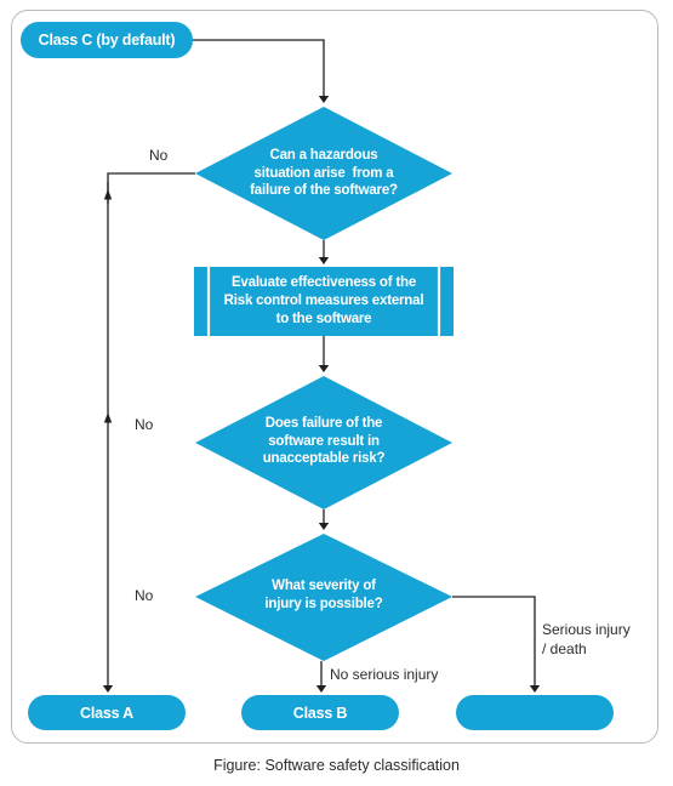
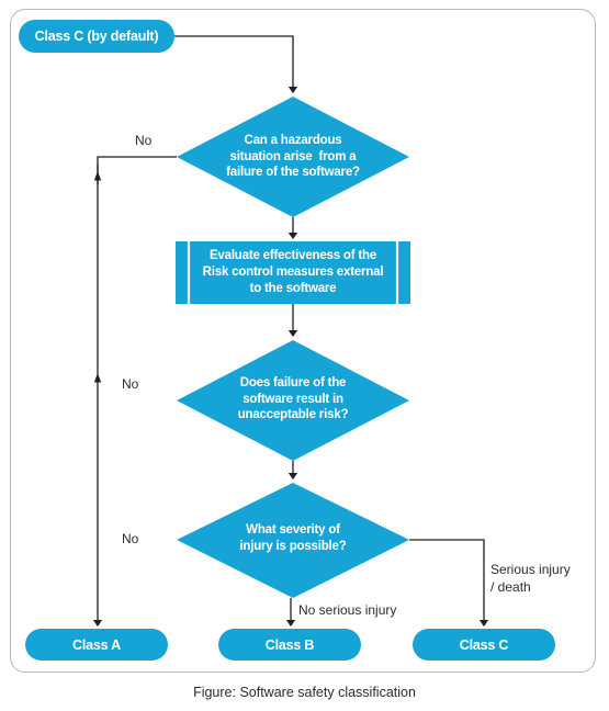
  Class C (by default)
  Can a hazardous
  situation arise from a
  failure of the software?
  Evaluate effectiveness of the
  Risk control measures external
  to the software
  Does failure of the
  software result in
  unacceptable risk?
  What severity of
  injury is possible?
  Class A
  Class B
+ Class C
  No
  No
  No
  No serious injury
  Serious injury
  / death
  Figure: Software safety classification
